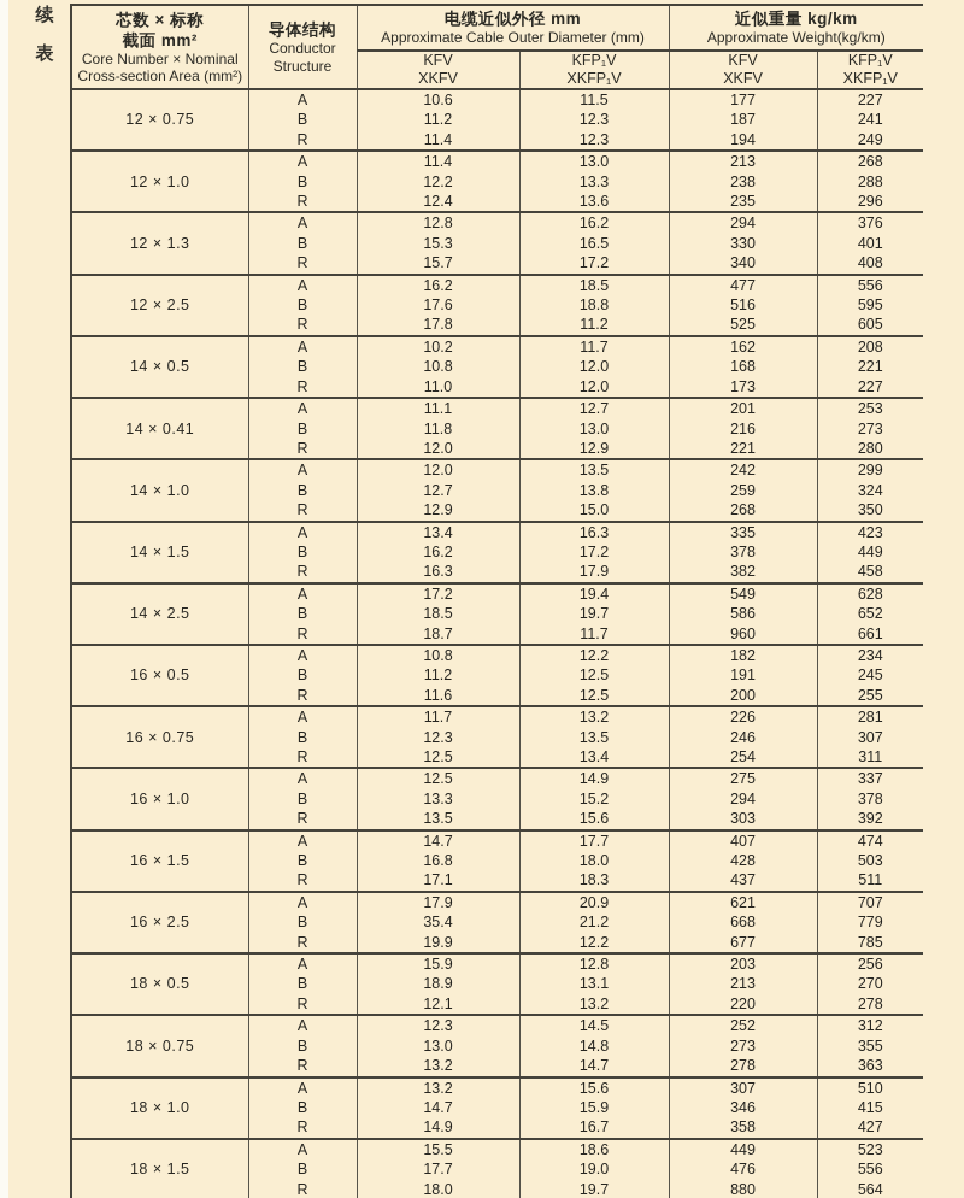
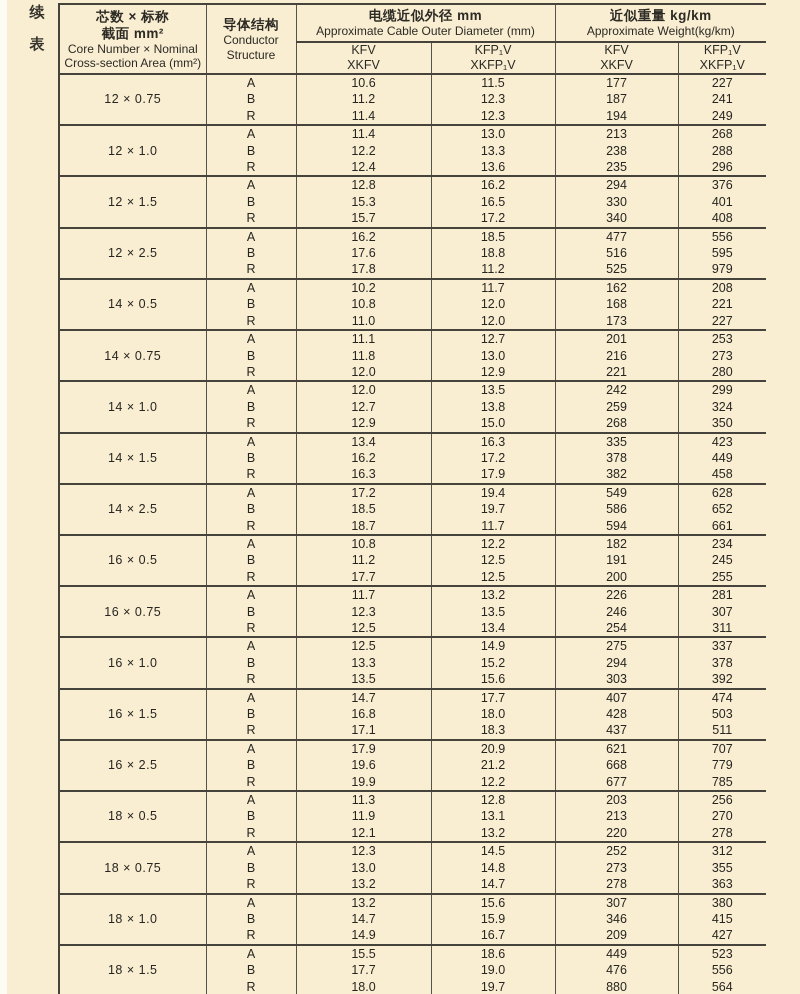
  续
  表
  芯数 × 标称 截面 mm² Core Number × Nominal Cross-section Area (mm²)	导体结构 Conductor Structure	电缆近似外径 mm Approximate Cable Outer Diameter (mm)	近似重量 kg/km Approximate Weight(kg/km)
  KFV XKFV	KFP₁V XKFP₁V	KFV XKFV	KFP₁V XKFP₁V
  12 × 0.75	A	10.6	11.5	177	227
  B	11.2	12.3	187	241
  R	11.4	12.3	194	249
  12 × 1.0	A	11.4	13.0	213	268
  B	12.2	13.3	238	288
  R	12.4	13.6	235	296
- 12 × 1.3	A	12.8	16.2	294	376
+ 12 × 1.5	A	12.8	16.2	294	376
  B	15.3	16.5	330	401
  R	15.7	17.2	340	408
  12 × 2.5	A	16.2	18.5	477	556
  B	17.6	18.8	516	595
- R	17.8	11.2	525	605
+ R	17.8	11.2	525	979
  14 × 0.5	A	10.2	11.7	162	208
  B	10.8	12.0	168	221
  R	11.0	12.0	173	227
- 14 × 0.41	A	11.1	12.7	201	253
+ 14 × 0.75	A	11.1	12.7	201	253
  B	11.8	13.0	216	273
  R	12.0	12.9	221	280
  14 × 1.0	A	12.0	13.5	242	299
  B	12.7	13.8	259	324
  R	12.9	15.0	268	350
  14 × 1.5	A	13.4	16.3	335	423
  B	16.2	17.2	378	449
  R	16.3	17.9	382	458
  14 × 2.5	A	17.2	19.4	549	628
  B	18.5	19.7	586	652
- R	18.7	11.7	960	661
+ R	18.7	11.7	594	661
  16 × 0.5	A	10.8	12.2	182	234
  B	11.2	12.5	191	245
- R	11.6	12.5	200	255
+ R	17.7	12.5	200	255
  16 × 0.75	A	11.7	13.2	226	281
  B	12.3	13.5	246	307
  R	12.5	13.4	254	311
  16 × 1.0	A	12.5	14.9	275	337
  B	13.3	15.2	294	378
  R	13.5	15.6	303	392
  16 × 1.5	A	14.7	17.7	407	474
  B	16.8	18.0	428	503
  R	17.1	18.3	437	511
  16 × 2.5	A	17.9	20.9	621	707
- B	35.4	21.2	668	779
+ B	19.6	21.2	668	779
  R	19.9	12.2	677	785
- 18 × 0.5	A	15.9	12.8	203	256
+ 18 × 0.5	A	11.3	12.8	203	256
- B	18.9	13.1	213	270
+ B	11.9	13.1	213	270
  R	12.1	13.2	220	278
  18 × 0.75	A	12.3	14.5	252	312
  B	13.0	14.8	273	355
  R	13.2	14.7	278	363
- 18 × 1.0	A	13.2	15.6	307	510
+ 18 × 1.0	A	13.2	15.6	307	380
  B	14.7	15.9	346	415
- R	14.9	16.7	358	427
+ R	14.9	16.7	209	427
  18 × 1.5	A	15.5	18.6	449	523
  B	17.7	19.0	476	556
  R	18.0	19.7	880	564
